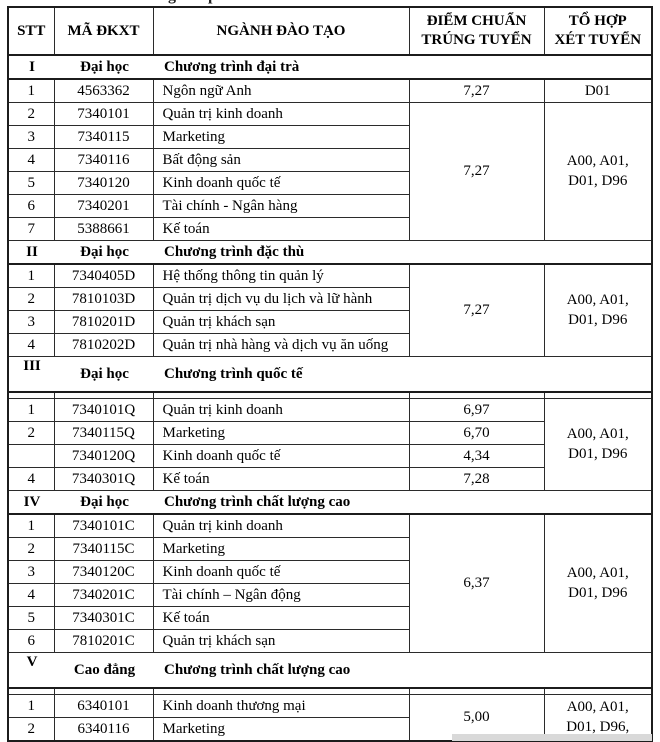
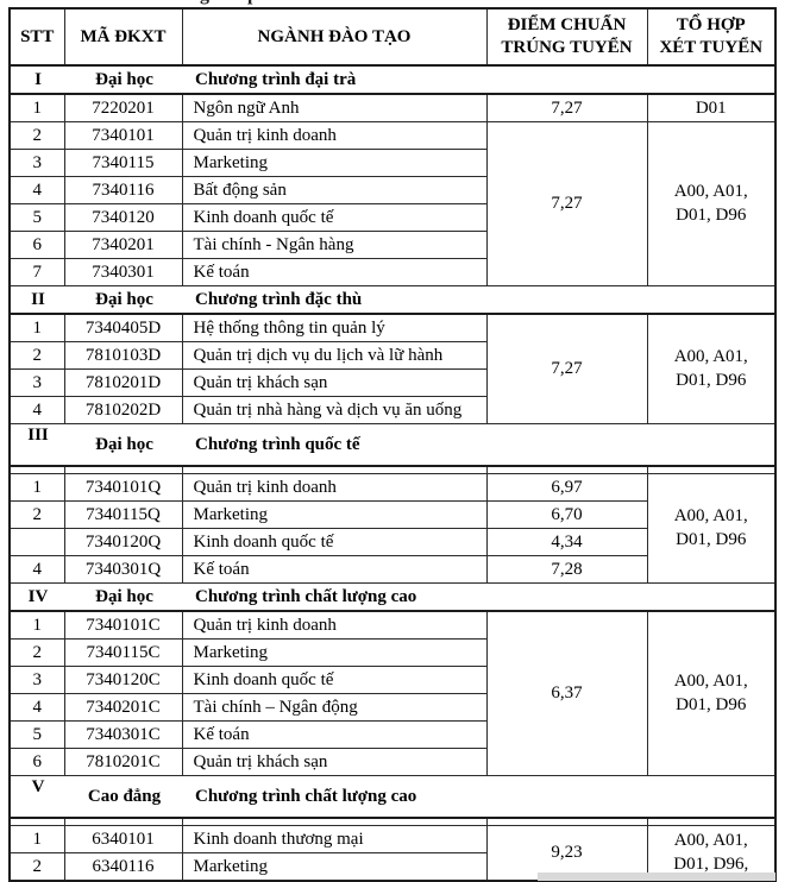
  STT	MÃ ĐKXT	NGÀNH ĐÀO TẠO	ĐIỂM CHUẨN TRÚNG TUYỂN	TỔ HỢP XÉT TUYỂN
  I Đại học Chương trình đại trà
- 1	4563362	Ngôn ngữ Anh	7,27	D01
+ 1	7220201	Ngôn ngữ Anh	7,27	D01
  2	7340101	Quản trị kinh doanh	7,27	A00, A01, D01, D96
  3	7340115	Marketing
  4	7340116	Bất động sản
  5	7340120	Kinh doanh quốc tế
  6	7340201	Tài chính - Ngân hàng
- 7	5388661	Kế toán
+ 7	7340301	Kế toán
  II Đại học Chương trình đặc thù
  1	7340405D	Hệ thống thông tin quản lý	7,27	A00, A01, D01, D96
  2	7810103D	Quản trị dịch vụ du lịch và lữ hành
  3	7810201D	Quản trị khách sạn
  4	7810202D	Quản trị nhà hàng và dịch vụ ăn uống
  III Đại học Chương trình quốc tế
  1	7340101Q	Quản trị kinh doanh	6,97	A00, A01, D01, D96
  2	7340115Q	Marketing	6,70
  	7340120Q	Kinh doanh quốc tế	4,34
  4	7340301Q	Kế toán	7,28
  IV Đại học Chương trình chất lượng cao
  1	7340101C	Quản trị kinh doanh	6,37	A00, A01, D01, D96
  2	7340115C	Marketing
  3	7340120C	Kinh doanh quốc tế
  4	7340201C	Tài chính – Ngân động
  5	7340301C	Kế toán
  6	7810201C	Quản trị khách sạn
  V Cao đẳng Chương trình chất lượng cao
- 1	6340101	Kinh doanh thương mại	5,00	A00, A01, D01, D96,
+ 1	6340101	Kinh doanh thương mại	9,23	A00, A01, D01, D96,
  2	6340116	Marketing
